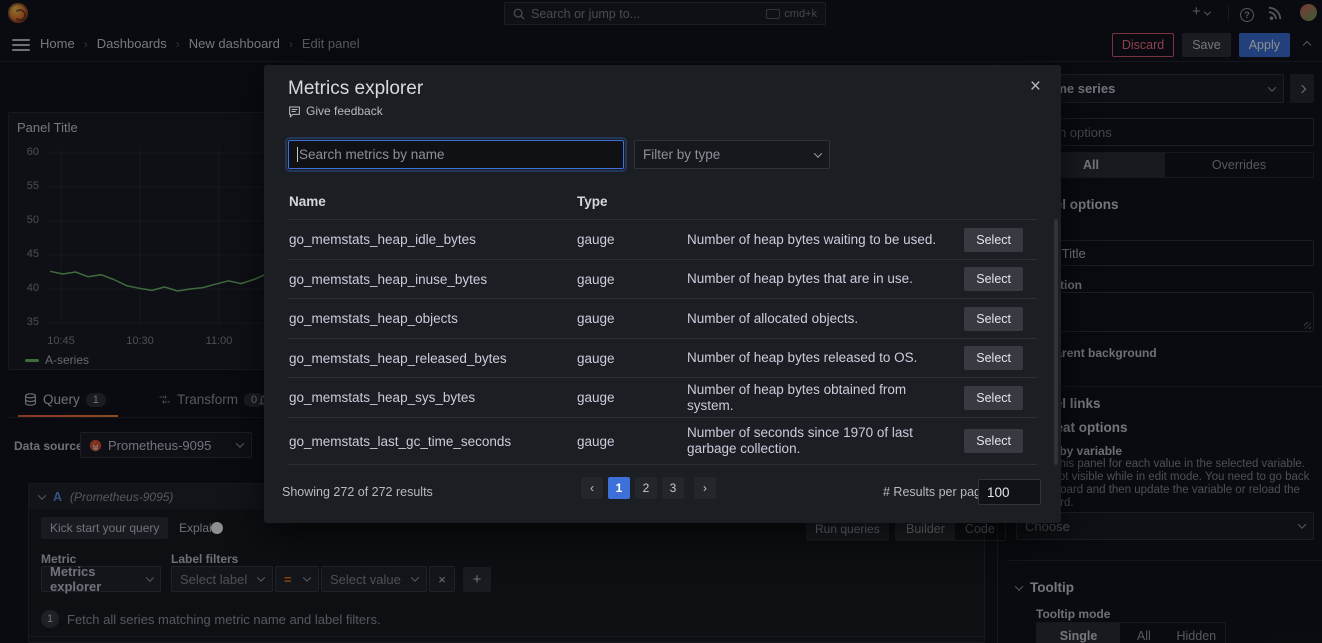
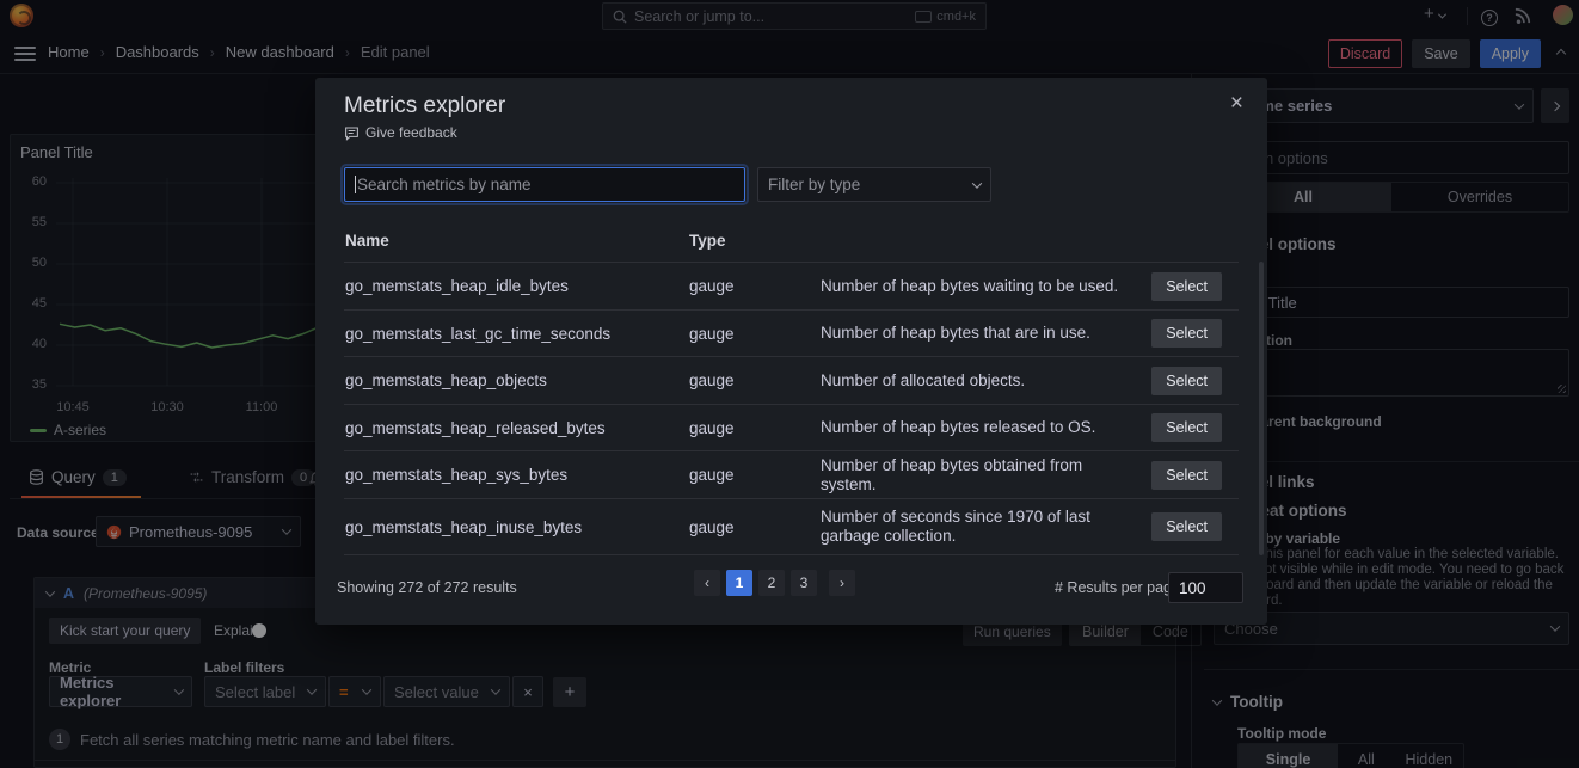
  Search or jump to...
  cmd+k
  +
  ?
  Home
  ›
  Dashboards
  ›
  New dashboard
  ›
  Edit panel
  Discard
  Save
  Apply
  Panel Title
  60
  55
  50
  45
  40
  35
  10:45
  10:30
  11:00
  A-series
  Query
  1
  Transform
  0
  Data sourc
  Prometheus-9095
  A
  (Prometheus-9095)
  Kick start your query
  Expla
  Run queries
  Builder
  Code
  Metric
  Label filters
  Metrics explorer
  Select label
  =
  Select value
  ×
  +
  1
  Fetch all series matching metric name and label filters.
  me series
  All
  Overrides
  his panel for each value in the selected variable. ot visible while in edit mode. You need to go back oard and then update the variable or reload the rd.
  Choose
  Tooltip
  Tooltip mode
  Single
  All
  Hidden
  Metrics explorer
  ×
  Give feedback
  Search metrics by name
  Filter by type
  Name
  Type
  go_memstats_heap_idle_bytes
  gauge
  Number of heap bytes waiting to be used.
  Select
- go_memstats_heap_inuse_bytes
+ go_memstats_last_gc_time_seconds
  gauge
  Number of heap bytes that are in use.
  Select
  go_memstats_heap_objects
  gauge
  Number of allocated objects.
  Select
  go_memstats_heap_released_bytes
  gauge
  Number of heap bytes released to OS.
  Select
  go_memstats_heap_sys_bytes
  gauge
  Number of heap bytes obtained from system.
  Select
- go_memstats_last_gc_time_seconds
+ go_memstats_heap_inuse_bytes
  gauge
  Number of seconds since 1970 of last garbage collection.
  Select
  Showing 272 of 272 results
  ‹
  1
  2
  3
  ›
  # Results per pa
  100
